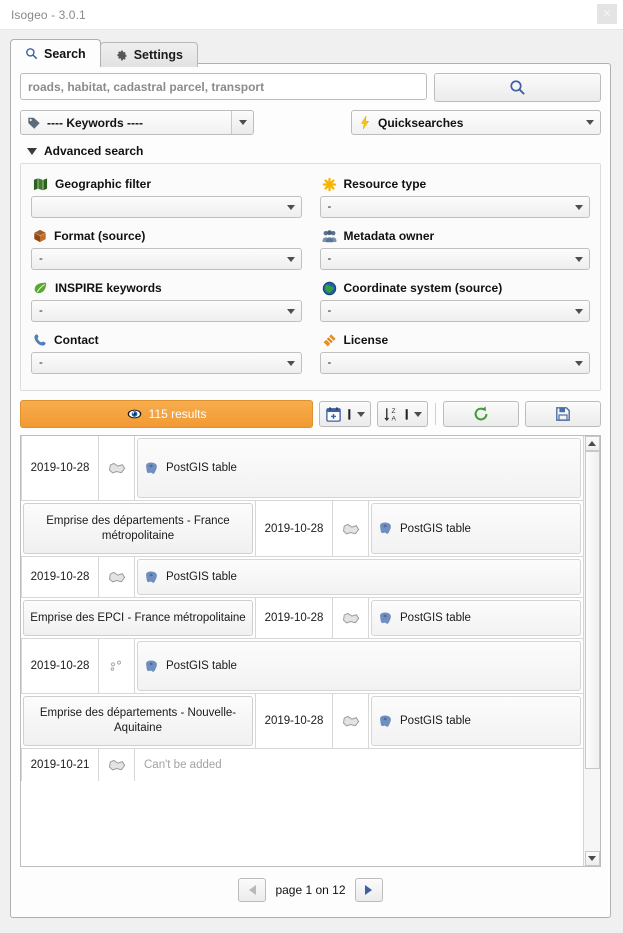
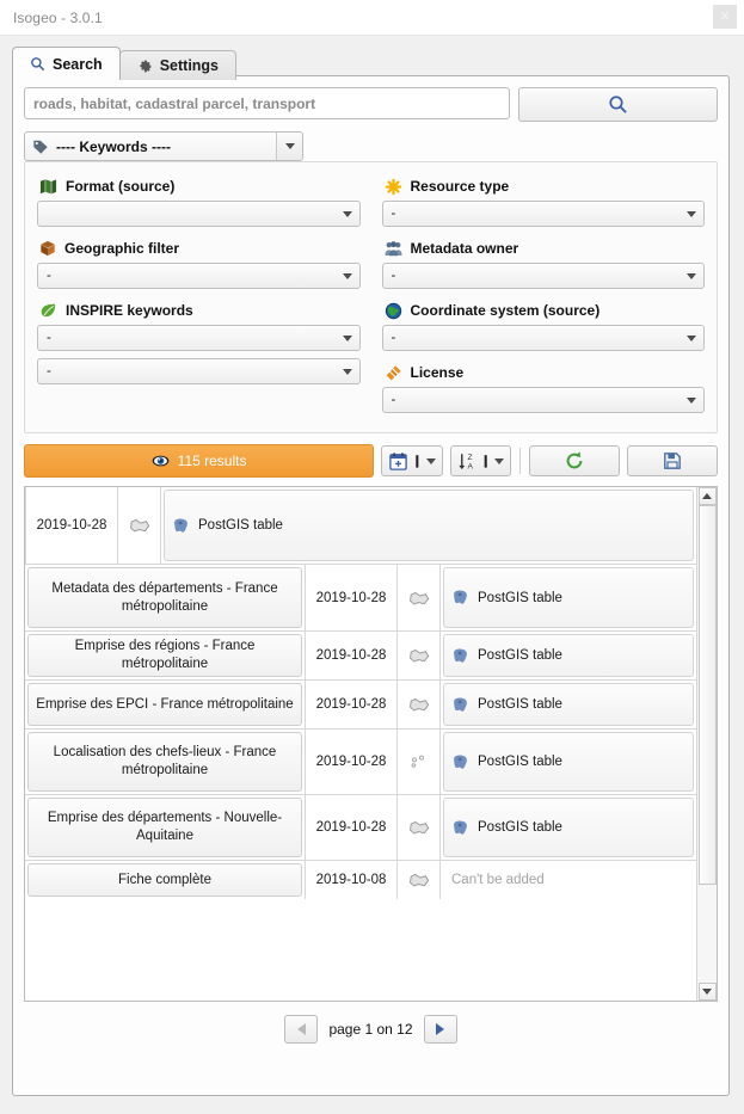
  Isogeo - 3.0.1
  Search
  Settings
  roads, habitat, cadastral parcel, transport
  ---- Keywords ----
- Quicksearches
- Advanced search
- Geographic filter
+ Format (source)
  Resource type
  -
- Format (source)
+ Geographic filter
  -
  Metadata owner
  -
  INSPIRE keywords
  -
  Coordinate system (source)
  -
- Contact
  -
  License
  -
  115 results
  ❙
  ❙
  2019-10-28
  PostGIS table
- Emprise des départements - France métropolitaine
+ Metadata des départements - France métropolitaine
  2019-10-28
  PostGIS table
+ Emprise des régions - France métropolitaine
  2019-10-28
  PostGIS table
  Emprise des EPCI - France métropolitaine
  2019-10-28
  PostGIS table
+ Localisation des chefs-lieux - France métropolitaine
  2019-10-28
  PostGIS table
  Emprise des départements - Nouvelle-Aquitaine
  2019-10-28
  PostGIS table
+ Fiche complète
- 2019-10-21
+ 2019-10-08
  Can't be added
  page 1 on 12
